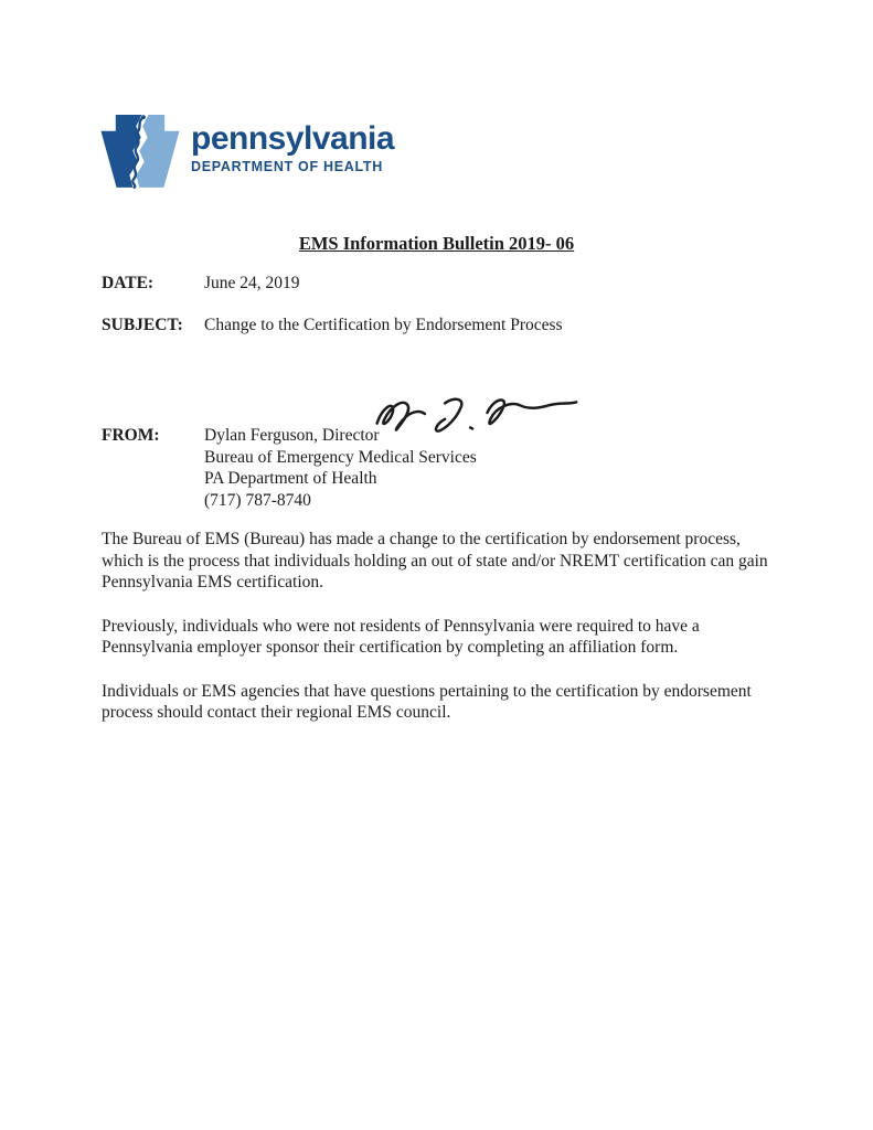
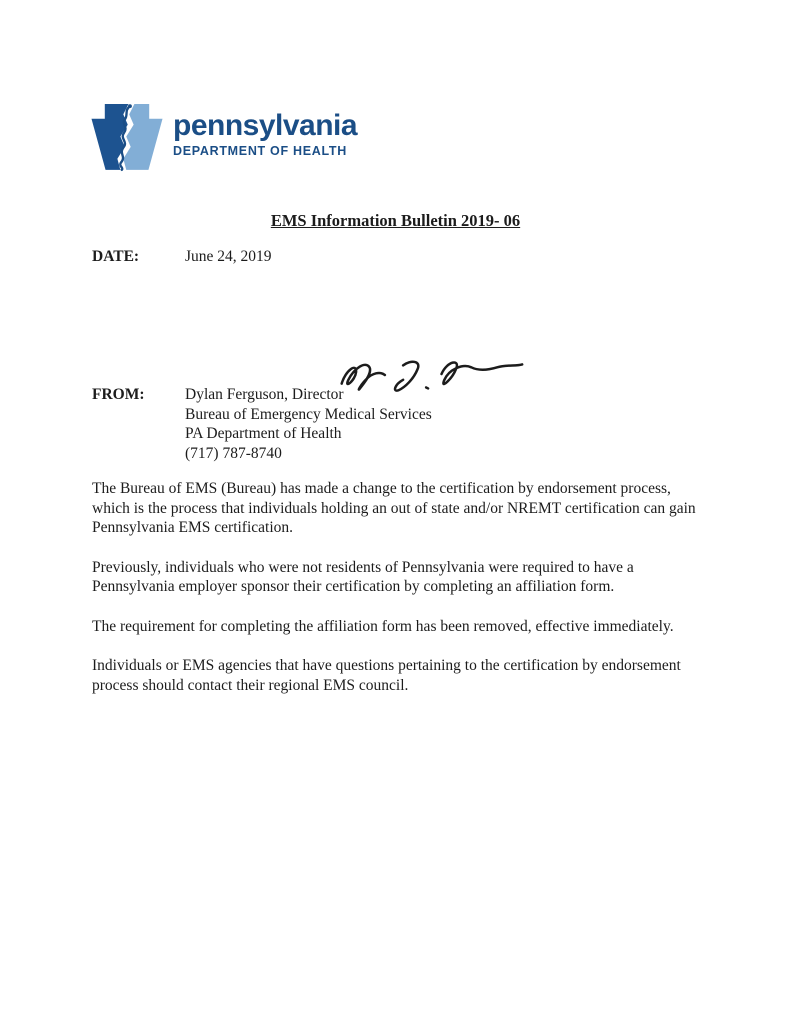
  pennsylvania
  DEPARTMENT OF HEALTH
  EMS Information Bulletin 2019- 06
  DATE:
  June 24, 2019
- SUBJECT:
- Change to the Certification by Endorsement Process
  FROM:
  Dylan Ferguson, Director
  Bureau of Emergency Medical Services
  PA Department of Health
  (717) 787-8740
  The Bureau of EMS (Bureau) has made a change to the certification by endorsement process,
  which is the process that individuals holding an out of state and/or NREMT certification can gain
  Pennsylvania EMS certification.
  Previously, individuals who were not residents of Pennsylvania were required to have a
  Pennsylvania employer sponsor their certification by completing an affiliation form.
+ The requirement for completing the affiliation form has been removed, effective immediately.
  Individuals or EMS agencies that have questions pertaining to the certification by endorsement
  process should contact their regional EMS council.
